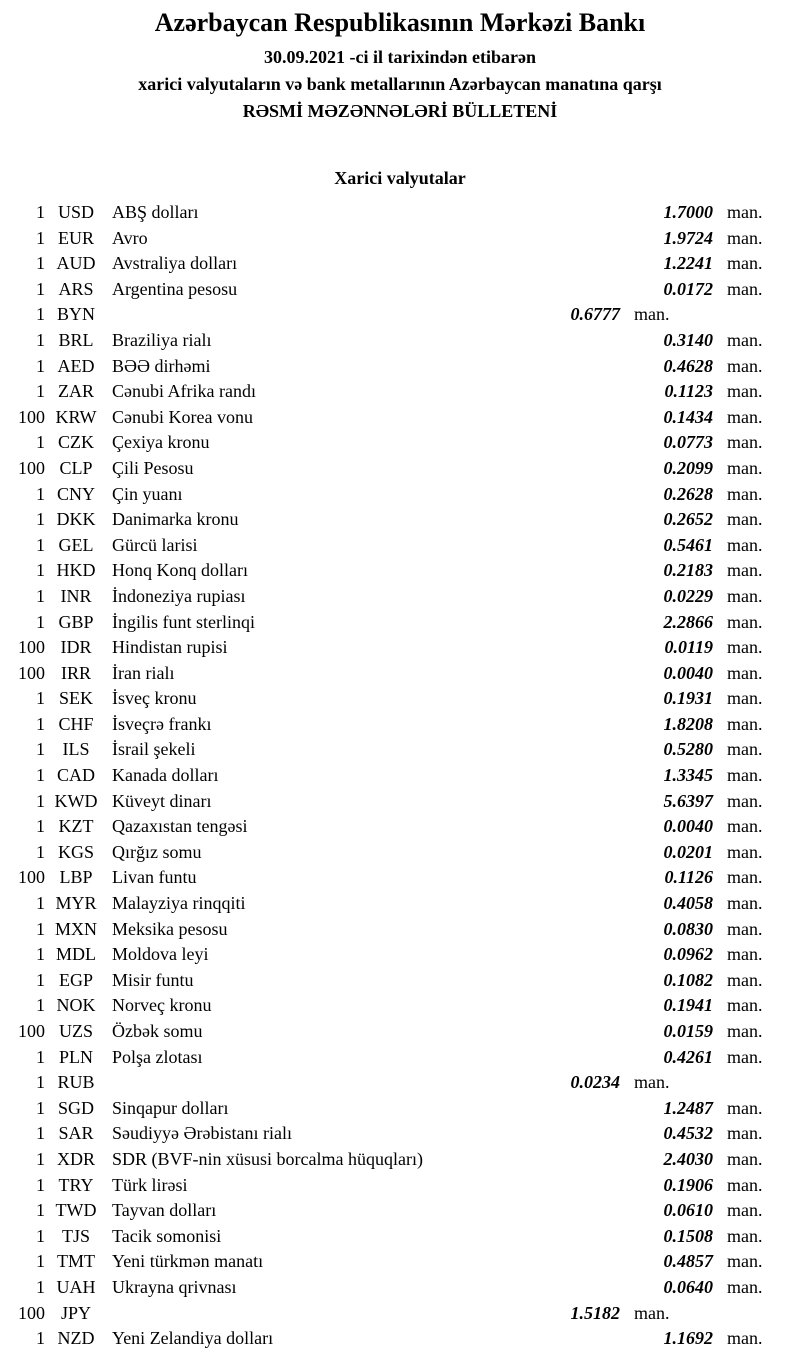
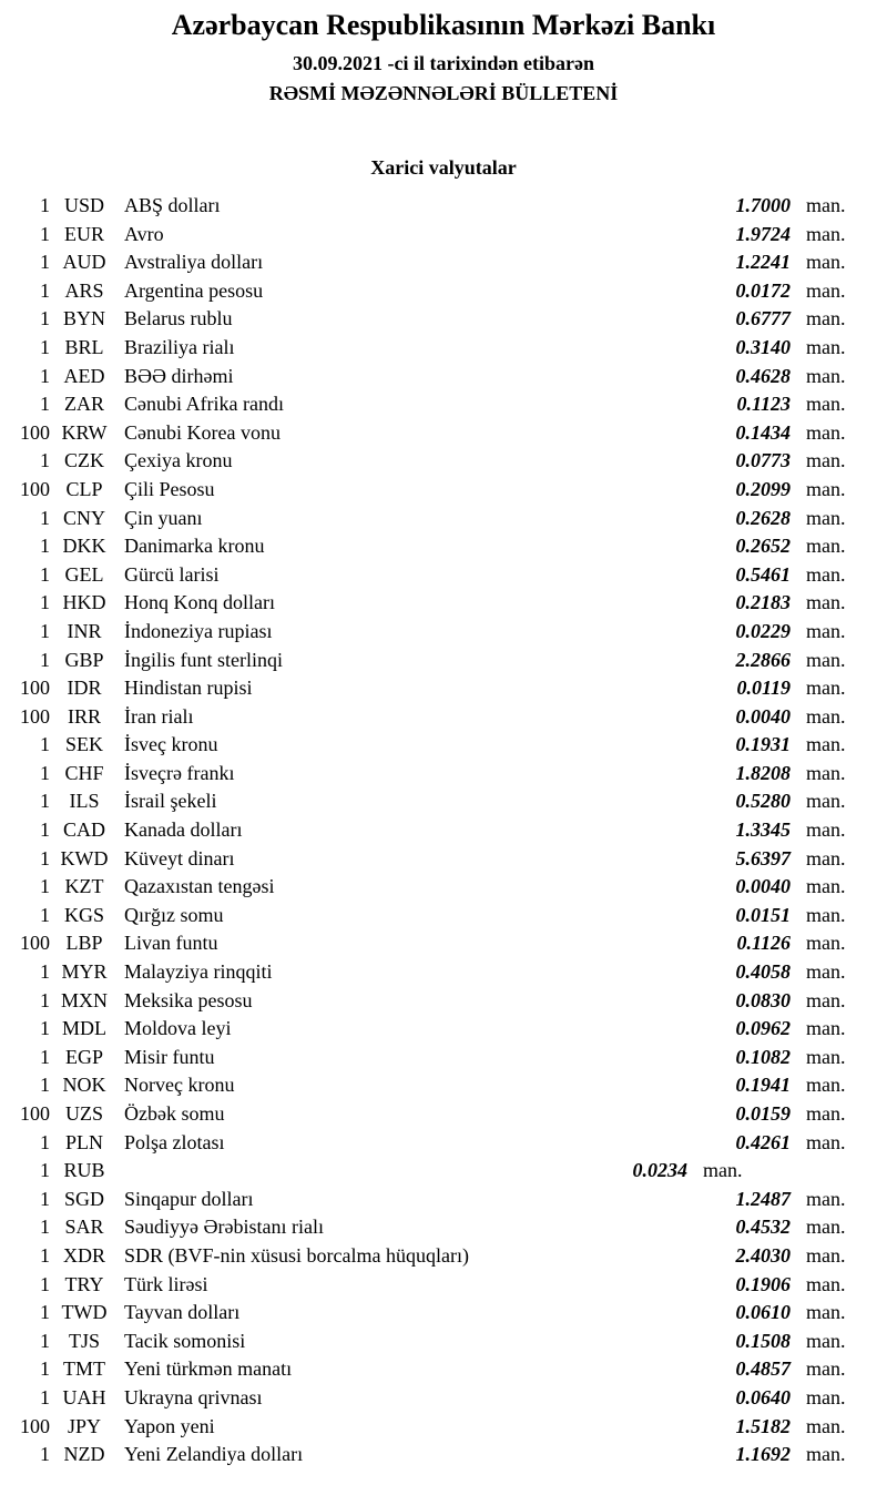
  Azərbaycan Respublikasının Mərkəzi Bankı
  30.09.2021 -ci il tarixindən etibarən
- xarici valyutaların və bank metallarının Azərbaycan manatına qarşı
  RƏSMİ MƏZƏNNƏLƏRİ BÜLLETENİ
  Xarici valyutalar
  1
  USD
  ABŞ dolları
  1.7000
  man.
  1
  EUR
  Avro
  1.9724
  man.
  1
  AUD
  Avstraliya dolları
  1.2241
  man.
  1
  ARS
  Argentina pesosu
  0.0172
  man.
  1
  BYN
+ Belarus rublu
  0.6777
  man.
  1
  BRL
  Braziliya rialı
  0.3140
  man.
  1
  AED
  BƏƏ dirhəmi
  0.4628
  man.
  1
  ZAR
  Cənubi Afrika randı
  0.1123
  man.
  100
  KRW
  Cənubi Korea vonu
  0.1434
  man.
  1
  CZK
  Çexiya kronu
  0.0773
  man.
  100
  CLP
  Çili Pesosu
  0.2099
  man.
  1
  CNY
  Çin yuanı
  0.2628
  man.
  1
  DKK
  Danimarka kronu
  0.2652
  man.
  1
  GEL
  Gürcü larisi
  0.5461
  man.
  1
  HKD
  Honq Konq dolları
  0.2183
  man.
  1
  INR
  İndoneziya rupiası
  0.0229
  man.
  1
  GBP
  İngilis funt sterlinqi
  2.2866
  man.
  100
  IDR
  Hindistan rupisi
  0.0119
  man.
  100
  IRR
  İran rialı
  0.0040
  man.
  1
  SEK
  İsveç kronu
  0.1931
  man.
  1
  CHF
  İsveçrə frankı
  1.8208
  man.
  1
  ILS
  İsrail şekeli
  0.5280
  man.
  1
  CAD
  Kanada dolları
  1.3345
  man.
  1
  KWD
  Küveyt dinarı
  5.6397
  man.
  1
  KZT
  Qazaxıstan tengəsi
  0.0040
  man.
  1
  KGS
  Qırğız somu
- 0.0201
+ 0.0151
  man.
  100
  LBP
  Livan funtu
  0.1126
  man.
  1
  MYR
  Malayziya rinqqiti
  0.4058
  man.
  1
  MXN
  Meksika pesosu
  0.0830
  man.
  1
  MDL
  Moldova leyi
  0.0962
  man.
  1
  EGP
  Misir funtu
  0.1082
  man.
  1
  NOK
  Norveç kronu
  0.1941
  man.
  100
  UZS
  Özbək somu
  0.0159
  man.
  1
  PLN
  Polşa zlotası
  0.4261
  man.
  1
  RUB
  0.0234
  man.
  1
  SGD
  Sinqapur dolları
  1.2487
  man.
  1
  SAR
  Səudiyyə Ərəbistanı rialı
  0.4532
  man.
  1
  XDR
  SDR (BVF-nin xüsusi borcalma hüquqları)
  2.4030
  man.
  1
  TRY
  Türk lirəsi
  0.1906
  man.
  1
  TWD
  Tayvan dolları
  0.0610
  man.
  1
  TJS
  Tacik somonisi
  0.1508
  man.
  1
  TMT
  Yeni türkmən manatı
  0.4857
  man.
  1
  UAH
  Ukrayna qrivnası
  0.0640
  man.
  100
  JPY
+ Yapon yeni
  1.5182
  man.
  1
  NZD
  Yeni Zelandiya dolları
  1.1692
  man.
